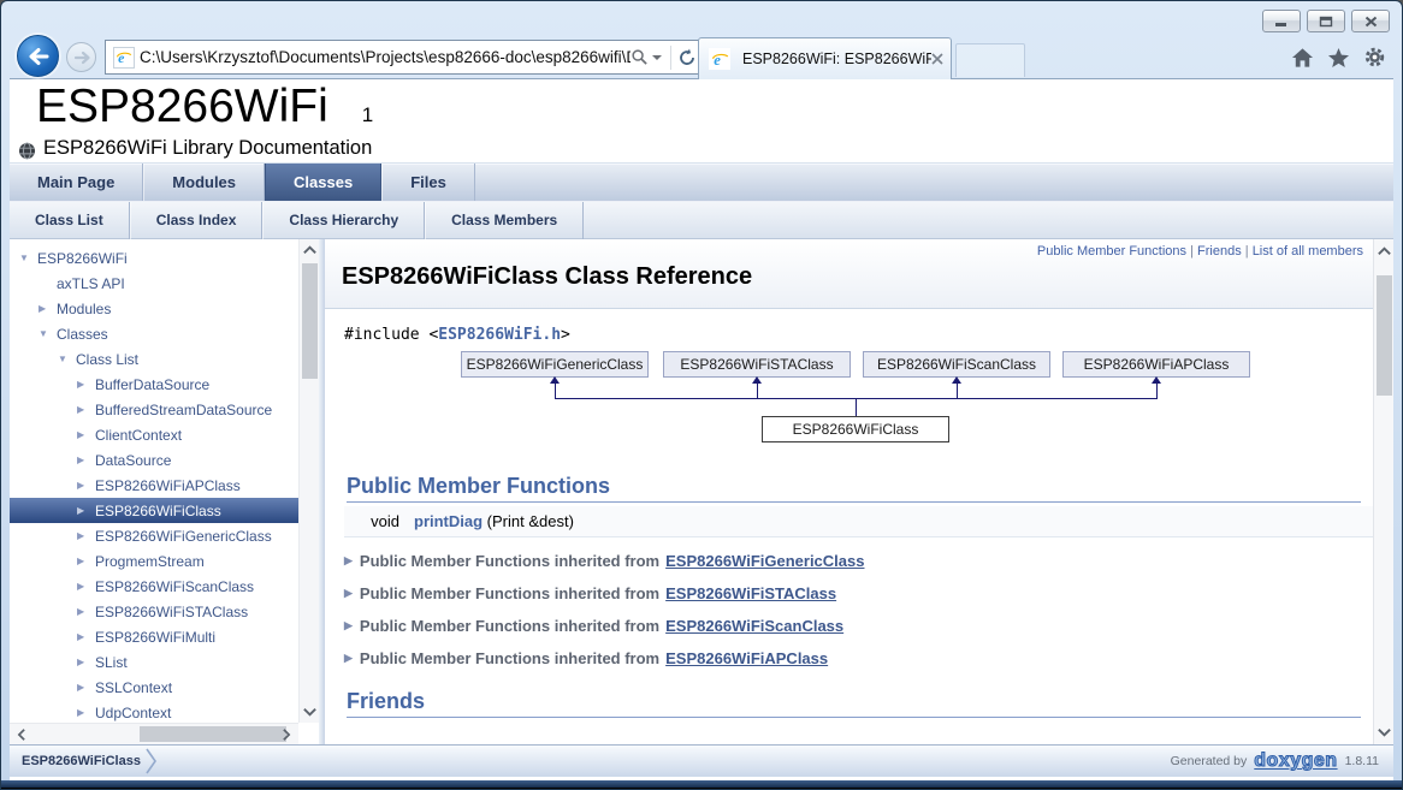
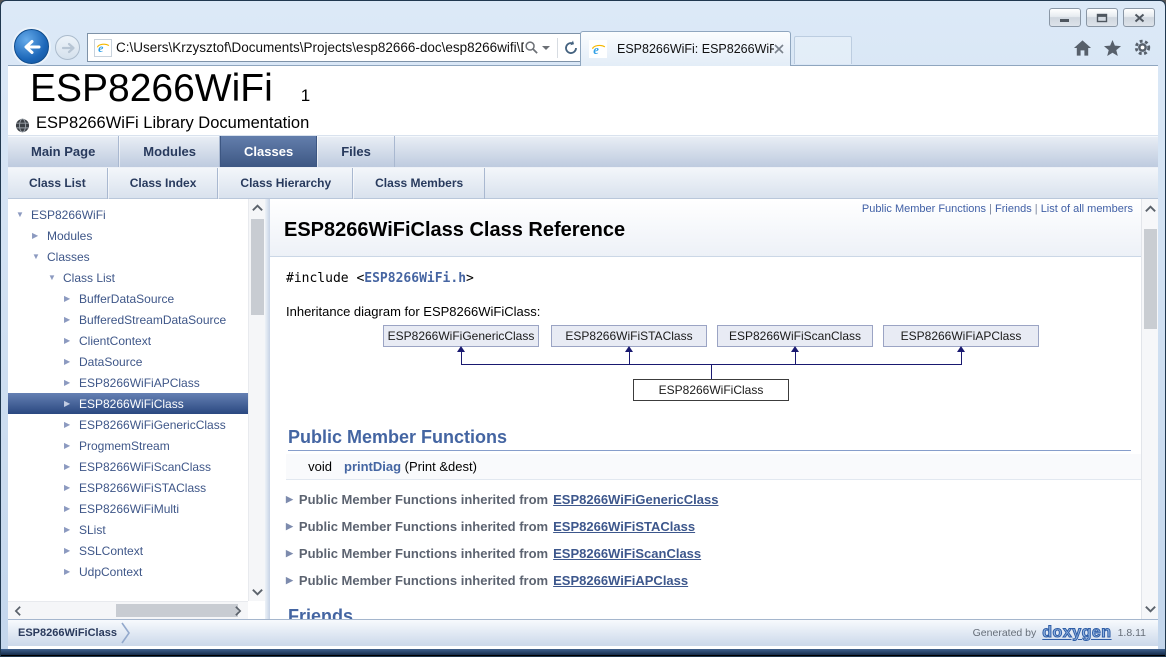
  e
  C:\Users\Krzysztof\Documents\Projects\esp82666-doc\esp8266wifi\
  e
  ESP8266WiFi: ESP8266WiF
  ESP8266WiFi
  1
  ESP8266WiFi Library Documentation
  Main Page
  Modules
  Classes
  Files
  Class List
  Class Index
  Class Hierarchy
  Class Members
  ▼
  ESP8266WiFi
- axTLS API
  ▶
  Modules
  ▼
  Classes
  ▼
  Class List
  ▶
  BufferDataSource
  ▶
  BufferedStreamDataSource
  ▶
  ClientContext
  ▶
  DataSource
  ▶
  ESP8266WiFiAPClass
  ▶
  ESP8266WiFiClass
  ▶
  ESP8266WiFiGenericClass
  ▶
  ProgmemStream
  ▶
  ESP8266WiFiScanClass
  ▶
  ESP8266WiFiSTAClass
  ▶
  ESP8266WiFiMulti
  ▶
  SList
  ▶
  SSLContext
  ▶
  UdpContext
  Public Member Functions | Friends | List of all members
  ESP8266WiFiClass Class Reference
  #include <ESP8266WiFi.h>
+ Inheritance diagram for ESP8266WiFiClass:
  ESP8266WiFiClass
  ESP8266WiFiGenericClass
  ESP8266WiFiSTAClass
  ESP8266WiFiScanClass
  ESP8266WiFiAPClass
  Public Member Functions
  void
  printDiag (Print &dest)
  ▶
  Public Member Functions inherited from
  ESP8266WiFiGenericClass
  ▶
  Public Member Functions inherited from
  ESP8266WiFiSTAClass
  ▶
  Public Member Functions inherited from
  ESP8266WiFiScanClass
  ▶
  Public Member Functions inherited from
  ESP8266WiFiAPClass
  Friends
  ESP8266WiFiClass
  Generated by
  doxygen
  1.8.11
